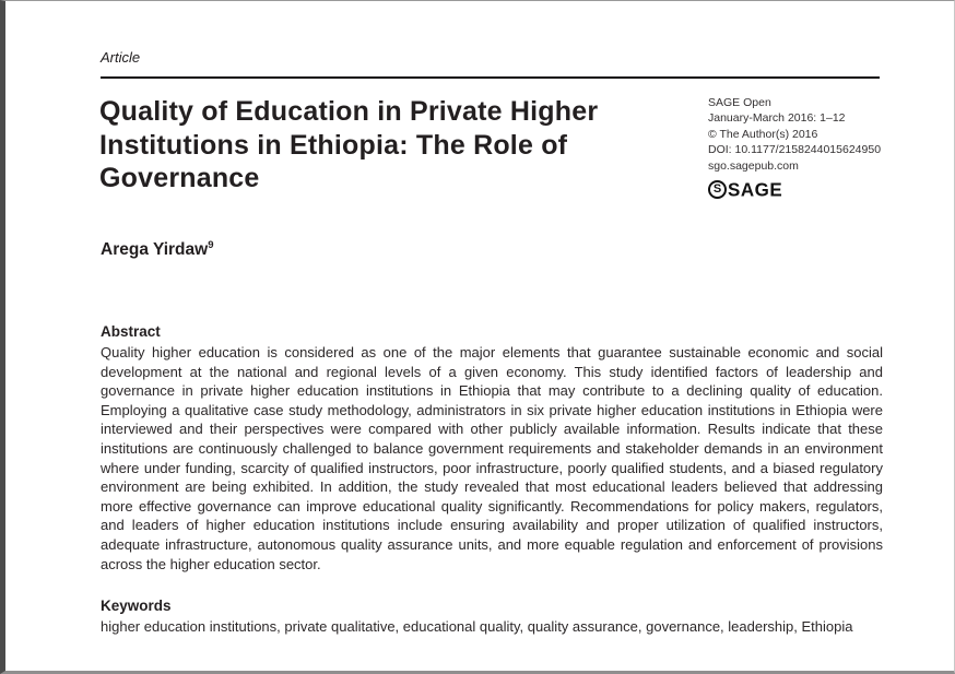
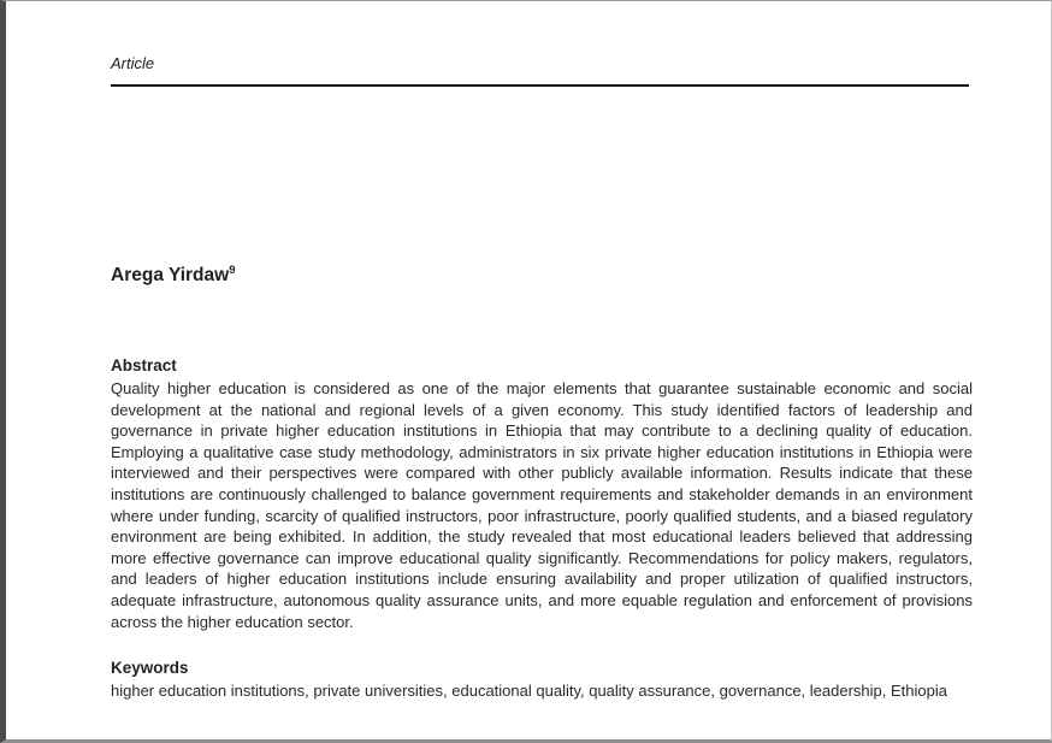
  Article
- Quality of Education in Private Higher Institutions in Ethiopia: The Role of Governance
- SAGE Open
- January-March 2016: 1–12
- © The Author(s) 2016
- DOI: 10.1177/2158244015624950
- sgo.sagepub.com
- S
- SAGE
  Arega Yirdaw9
  Abstract
  Quality higher education is considered as one of the major elements that guarantee sustainable economic and social development at the national and regional levels of a given economy. This study identified factors of leadership and governance in private higher education institutions in Ethiopia that may contribute to a declining quality of education. Employing a qualitative case study methodology, administrators in six private higher education institutions in Ethiopia were interviewed and their perspectives were compared with other publicly available information. Results indicate that these institutions are continuously challenged to balance government requirements and stakeholder demands in an environment where under funding, scarcity of qualified instructors, poor infrastructure, poorly qualified students, and a biased regulatory environment are being exhibited. In addition, the study revealed that most educational leaders believed that addressing more effective governance can improve educational quality significantly. Recommendations for policy makers, regulators, and leaders of higher education institutions include ensuring availability and proper utilization of qualified instructors, adequate infrastructure, autonomous quality assurance units, and more equable regulation and enforcement of provisions across the higher education sector.
  Keywords
- higher education institutions, private qualitative, educational quality, quality assurance, governance, leadership, Ethiopia
+ higher education institutions, private universities, educational quality, quality assurance, governance, leadership, Ethiopia
